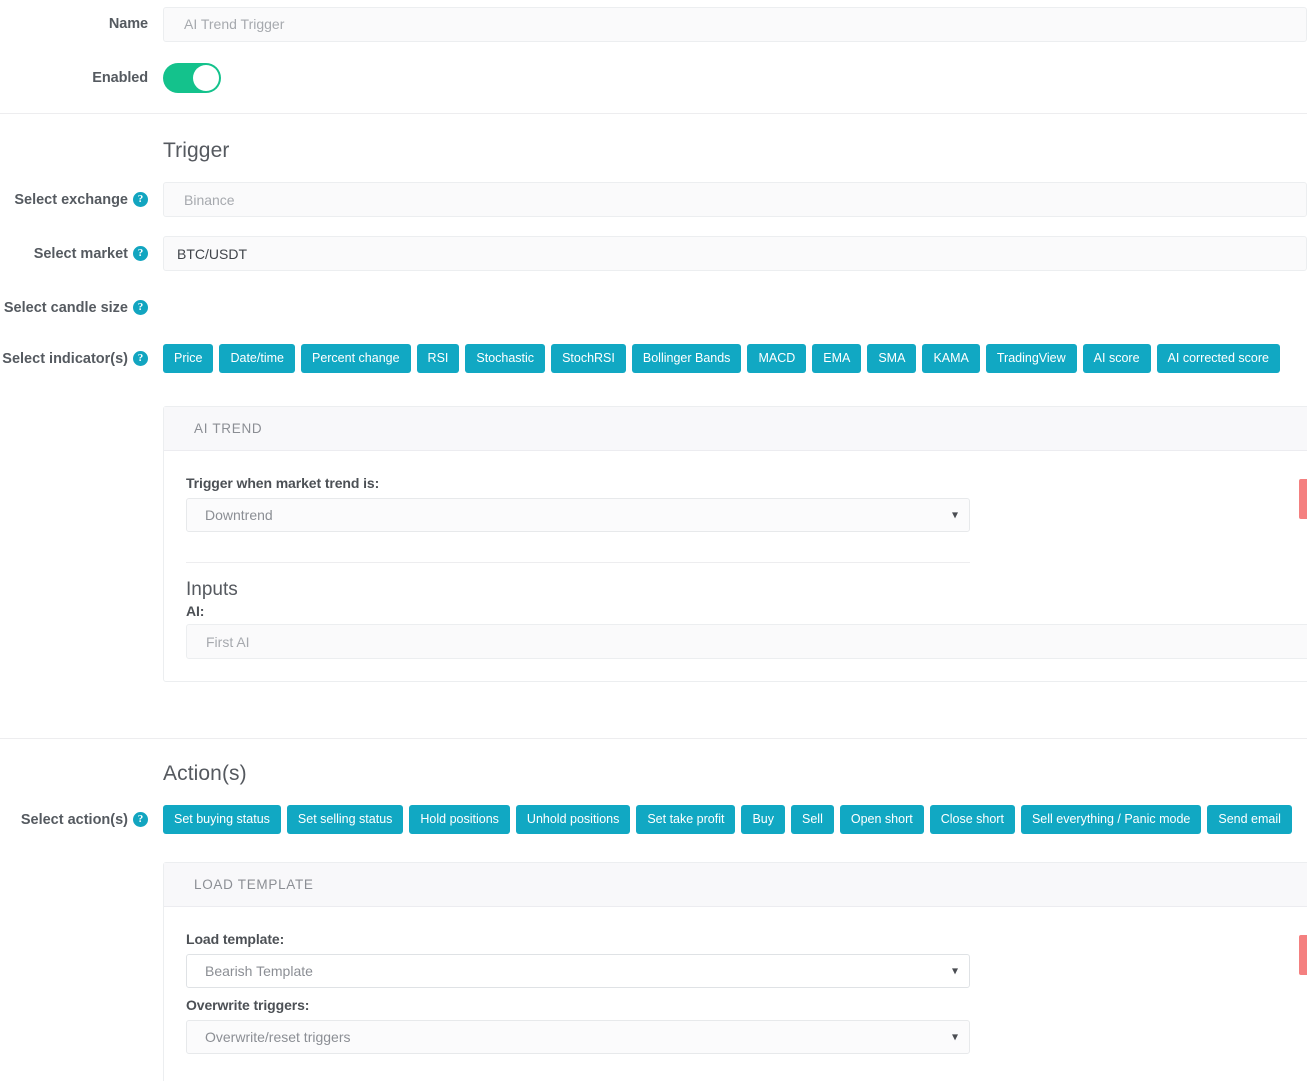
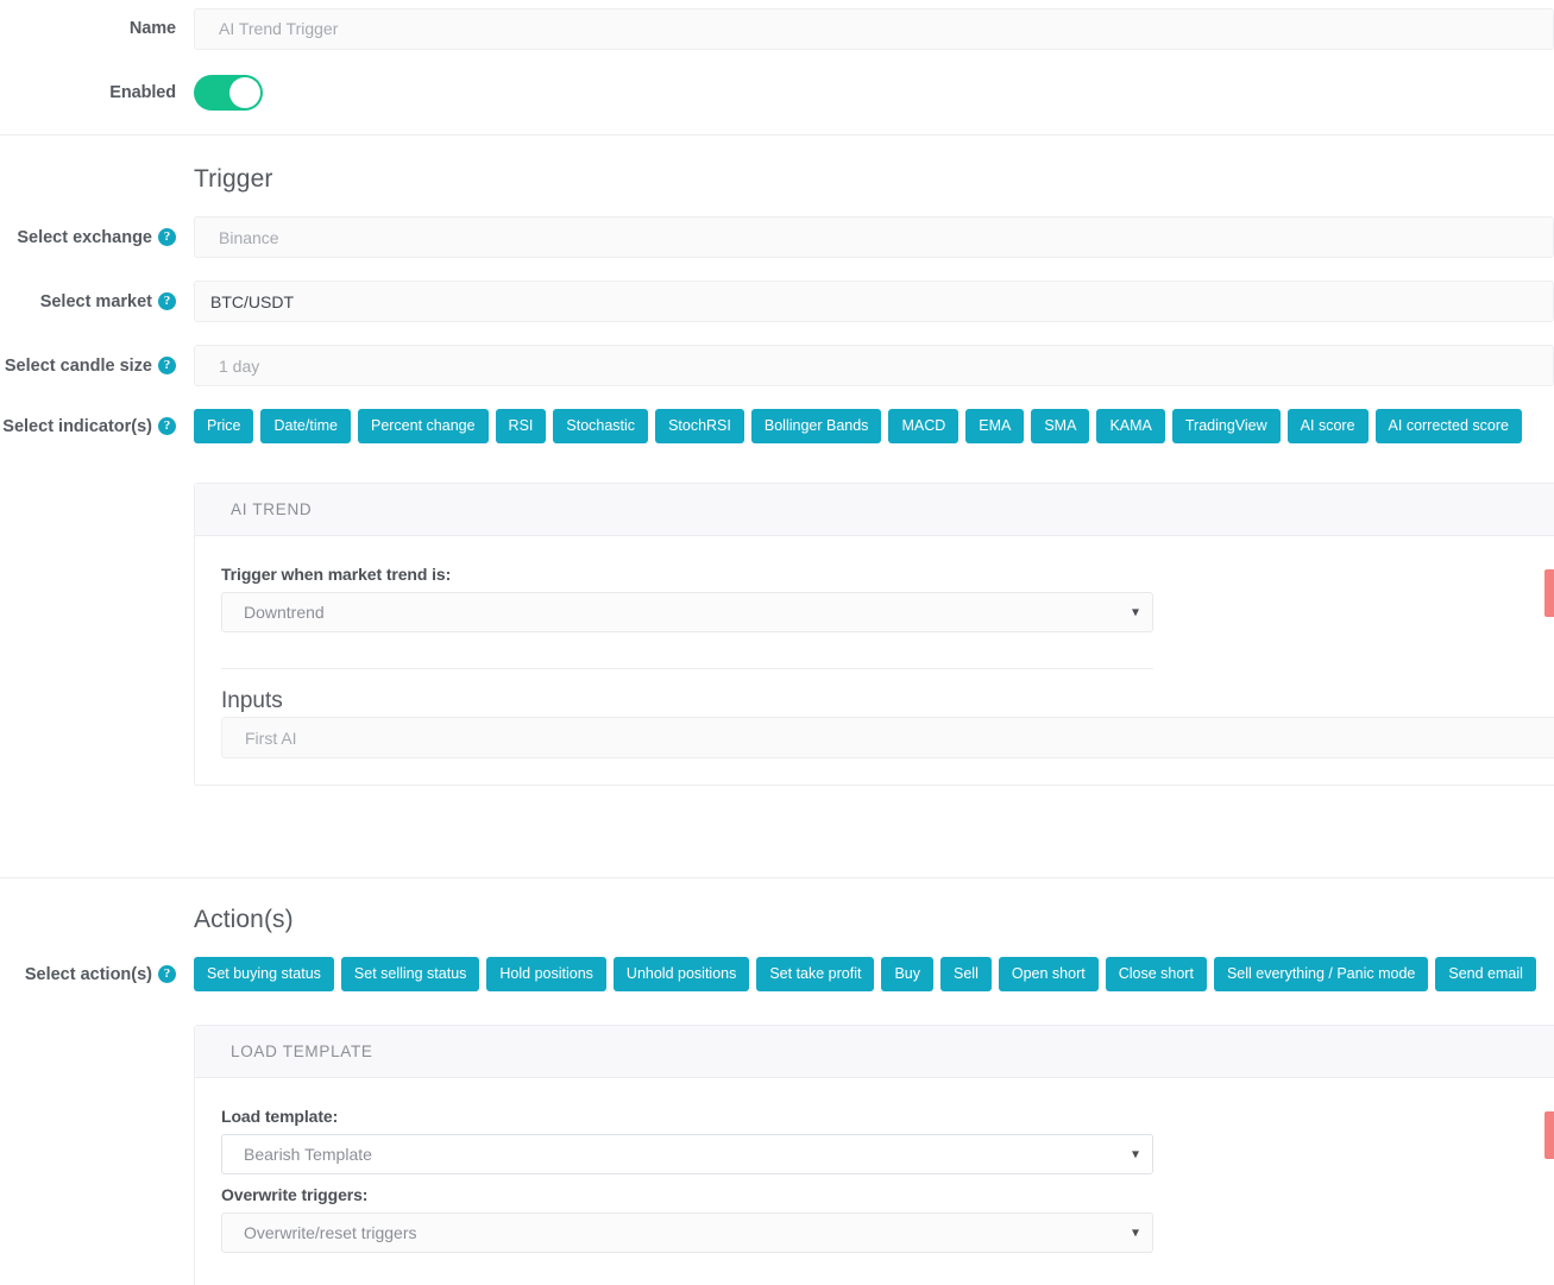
  Name
  AI Trend Trigger
  Enabled
  Trigger
  Select exchange
  ?
  Binance
  Select market
  ?
  BTC/USDT
  Select candle size
  ?
+ 1 day
  Select indicator(s)
  ?
  Price
  Date/time
  Percent change
  RSI
  Stochastic
  StochRSI
  Bollinger Bands
  MACD
  EMA
  SMA
  KAMA
  TradingView
  AI score
  AI corrected score
  AI TREND
  Trigger when market trend is:
  Downtrend
  ▾
  Inputs
- AI:
  First AI
  Action(s)
  Select action(s)
  ?
  Set buying status
  Set selling status
  Hold positions
  Unhold positions
  Set take profit
  Buy
  Sell
  Open short
  Close short
  Sell everything / Panic mode
  Send email
  LOAD TEMPLATE
  Load template:
  Bearish Template
  ▾
  Overwrite triggers:
  Overwrite/reset triggers
  ▾
